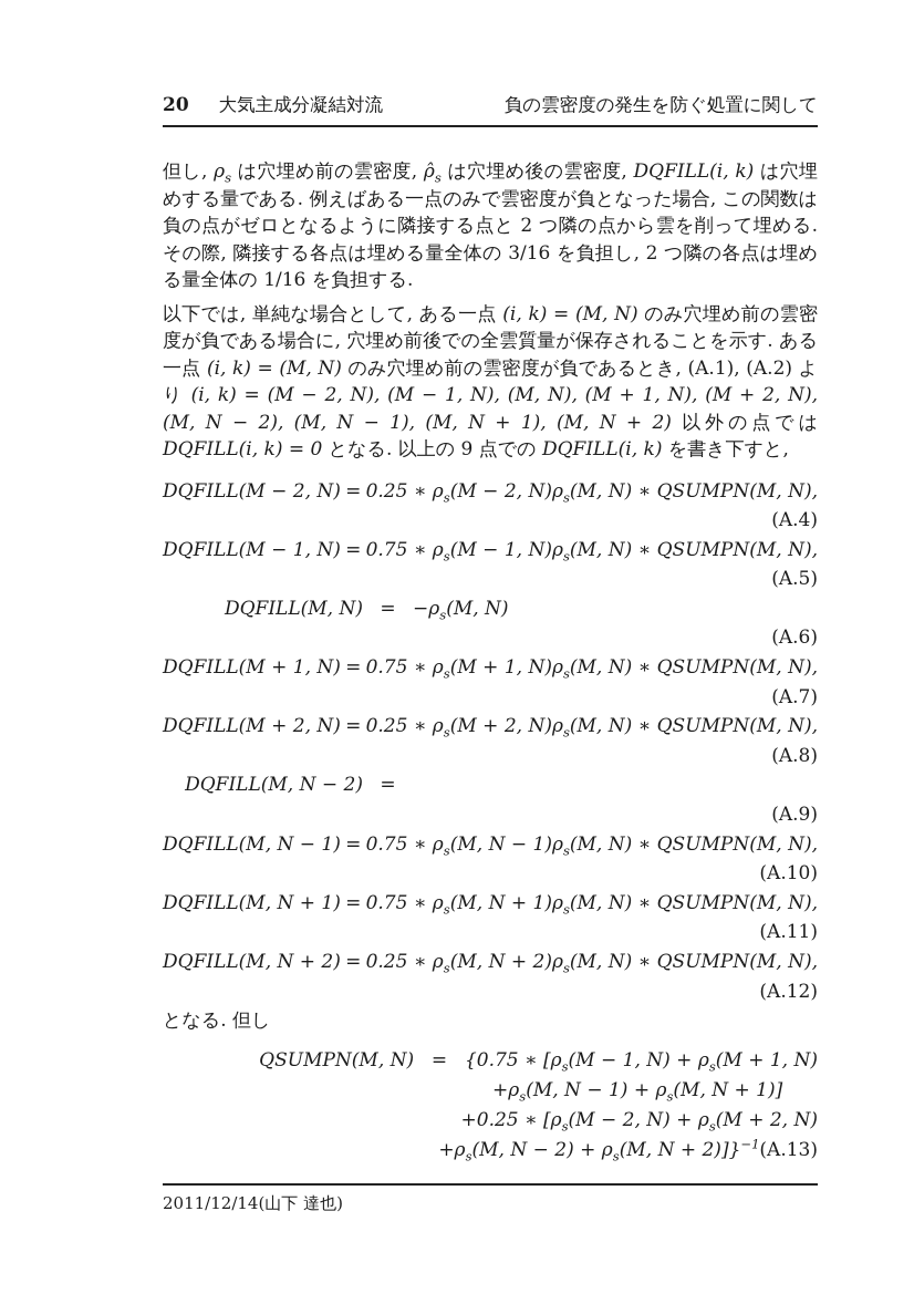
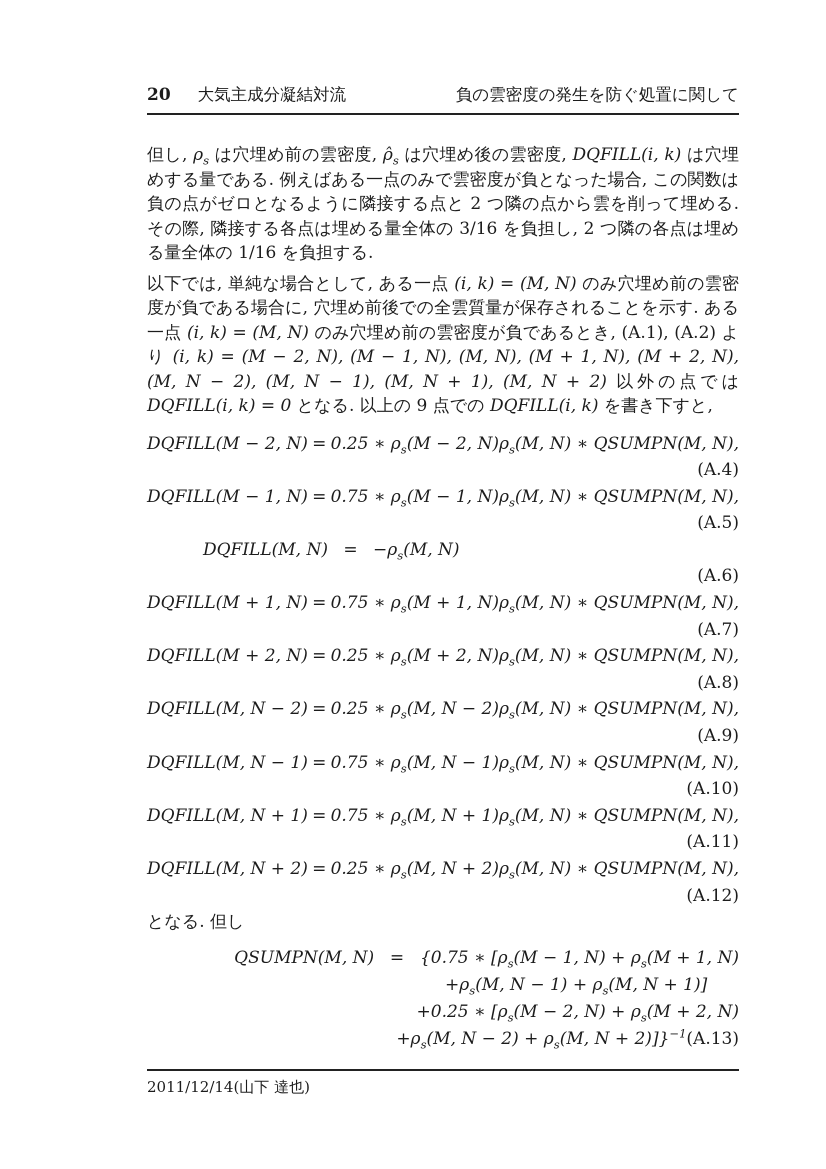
  20
  大気主成分凝結対流
  負の雲密度の発生を防ぐ処置に関して
  但し, ρs は穴埋め前の雲密度, ρ̂s は穴埋め後の雲密度, DQFILL(i, k) は穴埋めする量である. 例えばある一点のみで雲密度が負となった場合, この関数は負の点がゼロとなるように隣接する点と 2 つ隣の点から雲を削って埋める. その際, 隣接する各点は埋める量全体の 3/16 を負担し, 2 つ隣の各点は埋める量全体の 1/16 を負担する.
  以下では, 単純な場合として, ある一点 (i, k) = (M, N) のみ穴埋め前の雲密度が負である場合に, 穴埋め前後での全雲質量が保存されることを示す. ある一点 (i, k) = (M, N) のみ穴埋め前の雲密度が負であるとき, (A.1), (A.2) より (i, k) = (M − 2, N), (M − 1, N), (M, N), (M + 1, N), (M + 2, N), (M, N − 2), (M, N − 1), (M, N + 1), (M, N + 2) 以外の点では DQFILL(i, k) = 0 となる. 以上の 9 点での DQFILL(i, k) を書き下すと,
  DQFILL(M − 2, N)
  =
  0.25 ∗ ρs(M − 2, N)ρs(M, N) ∗ QSUMPN(M, N),
  (A.4)
  DQFILL(M − 1, N)
  =
  0.75 ∗ ρs(M − 1, N)ρs(M, N) ∗ QSUMPN(M, N),
  (A.5)
  DQFILL(M, N)
  =
  −ρs(M, N)
  (A.6)
  DQFILL(M + 1, N)
  =
  0.75 ∗ ρs(M + 1, N)ρs(M, N) ∗ QSUMPN(M, N),
  (A.7)
  DQFILL(M + 2, N)
  =
  0.25 ∗ ρs(M + 2, N)ρs(M, N) ∗ QSUMPN(M, N),
  (A.8)
  DQFILL(M, N − 2)
  =
+ 0.25 ∗ ρs(M, N − 2)ρs(M, N) ∗ QSUMPN(M, N),
  (A.9)
  DQFILL(M, N − 1)
  =
  0.75 ∗ ρs(M, N − 1)ρs(M, N) ∗ QSUMPN(M, N),
  (A.10)
  DQFILL(M, N + 1)
  =
  0.75 ∗ ρs(M, N + 1)ρs(M, N) ∗ QSUMPN(M, N),
  (A.11)
  DQFILL(M, N + 2)
  =
  0.25 ∗ ρs(M, N + 2)ρs(M, N) ∗ QSUMPN(M, N),
  (A.12)
  となる. 但し
  QSUMPN(M, N)
  =
  {0.75 ∗ [ρs(M − 1, N) + ρs(M + 1, N)
  +ρs(M, N − 1) + ρs(M, N + 1)]
  +0.25 ∗ [ρs(M − 2, N) + ρs(M + 2, N)
  +ρs(M, N − 2) + ρs(M, N + 2)]}−1
  (A.13)
  2011/12/14(山下 達也)
